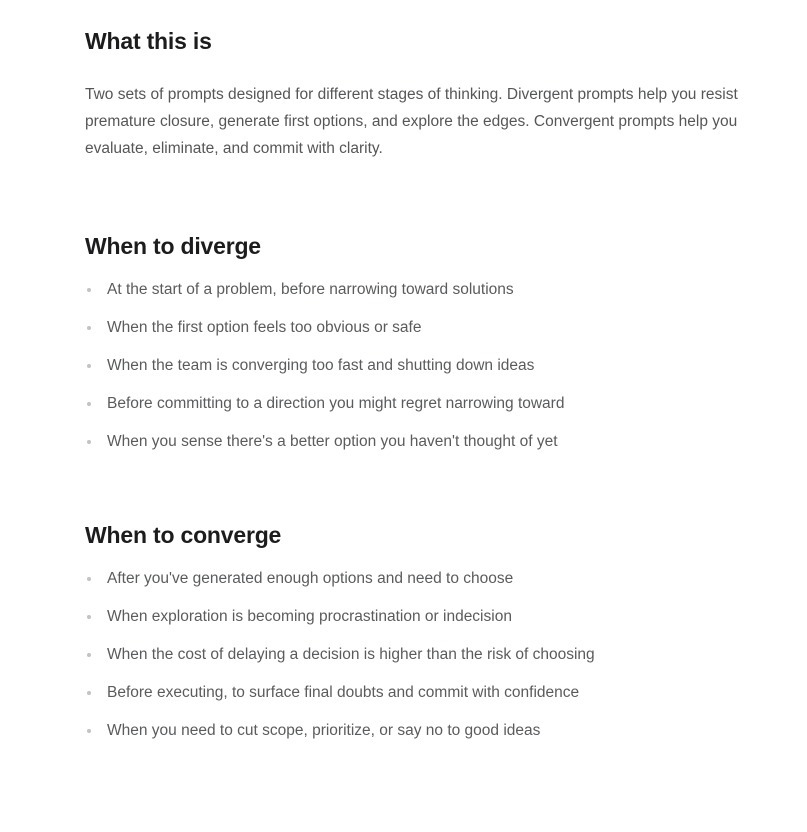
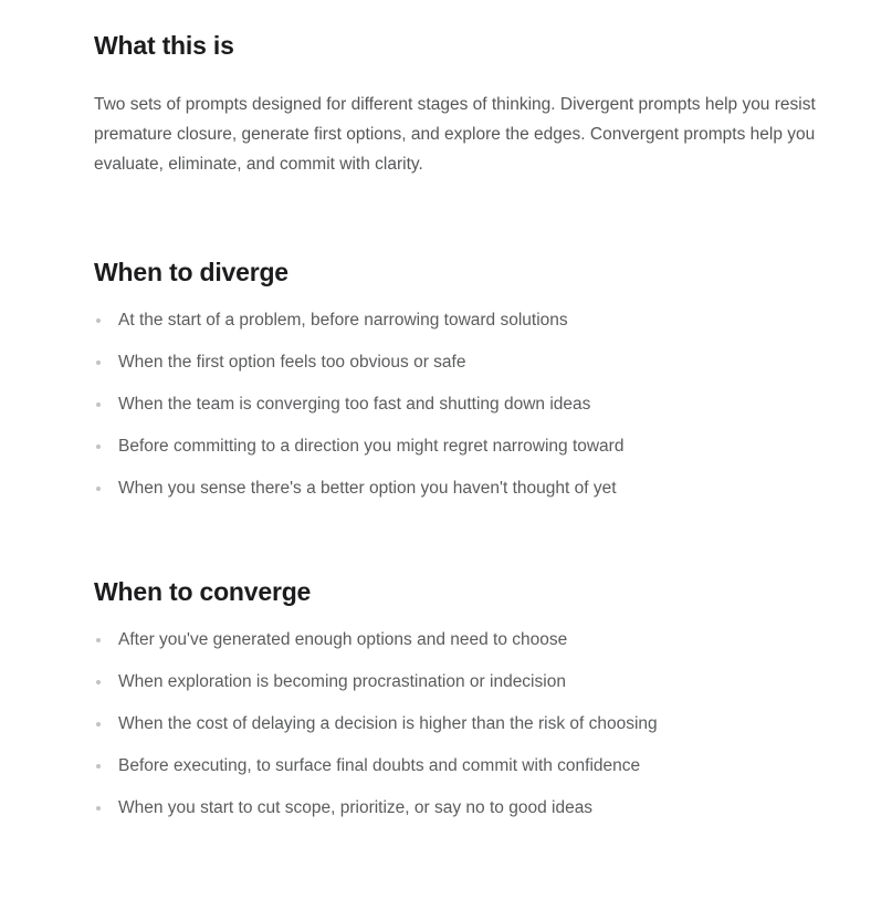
  What this is
  Two sets of prompts designed for different stages of thinking. Divergent prompts help you resist premature closure, generate first options, and explore the edges. Convergent prompts help you evaluate, eliminate, and commit with clarity.
  When to diverge
  At the start of a problem, before narrowing toward solutions
  When the first option feels too obvious or safe
  When the team is converging too fast and shutting down ideas
  Before committing to a direction you might regret narrowing toward
  When you sense there's a better option you haven't thought of yet
  When to converge
  After you've generated enough options and need to choose
  When exploration is becoming procrastination or indecision
  When the cost of delaying a decision is higher than the risk of choosing
  Before executing, to surface final doubts and commit with confidence
- When you need to cut scope, prioritize, or say no to good ideas
+ When you start to cut scope, prioritize, or say no to good ideas
